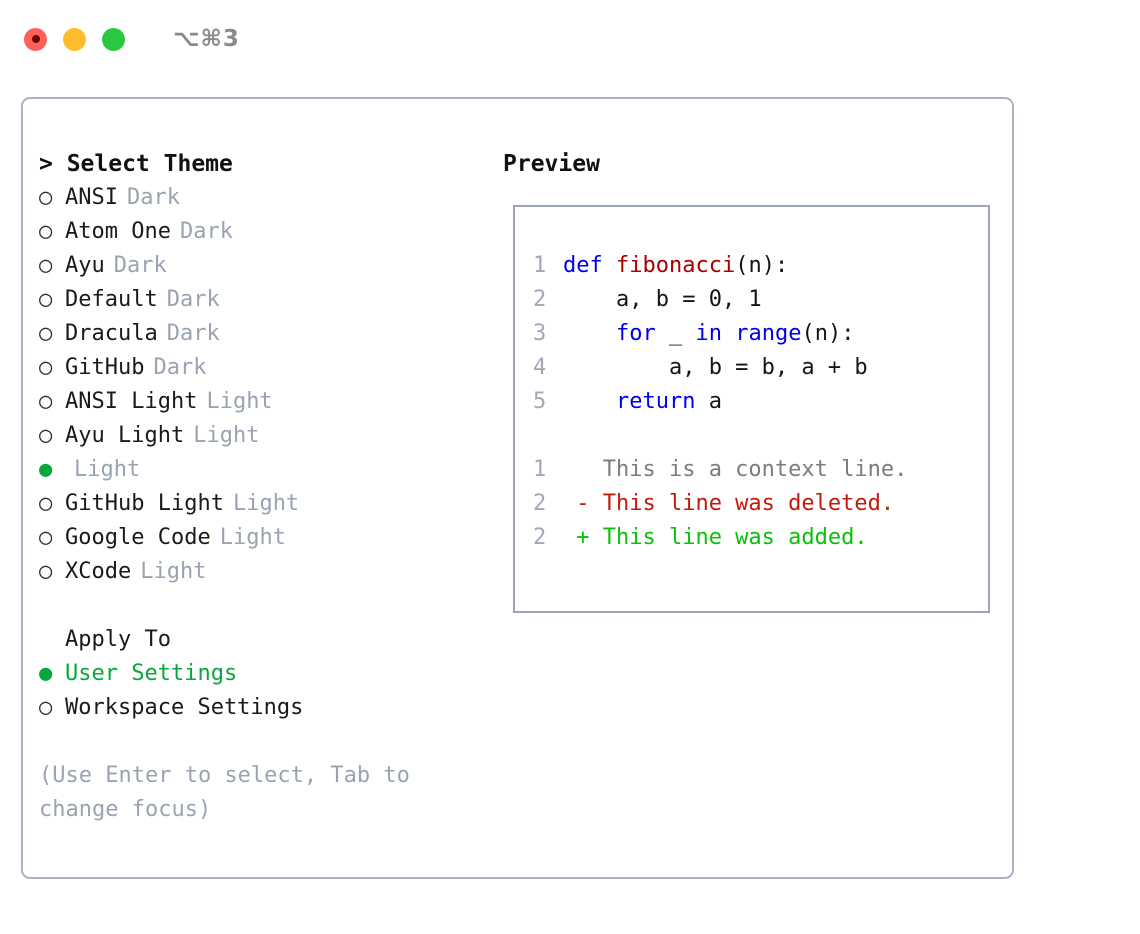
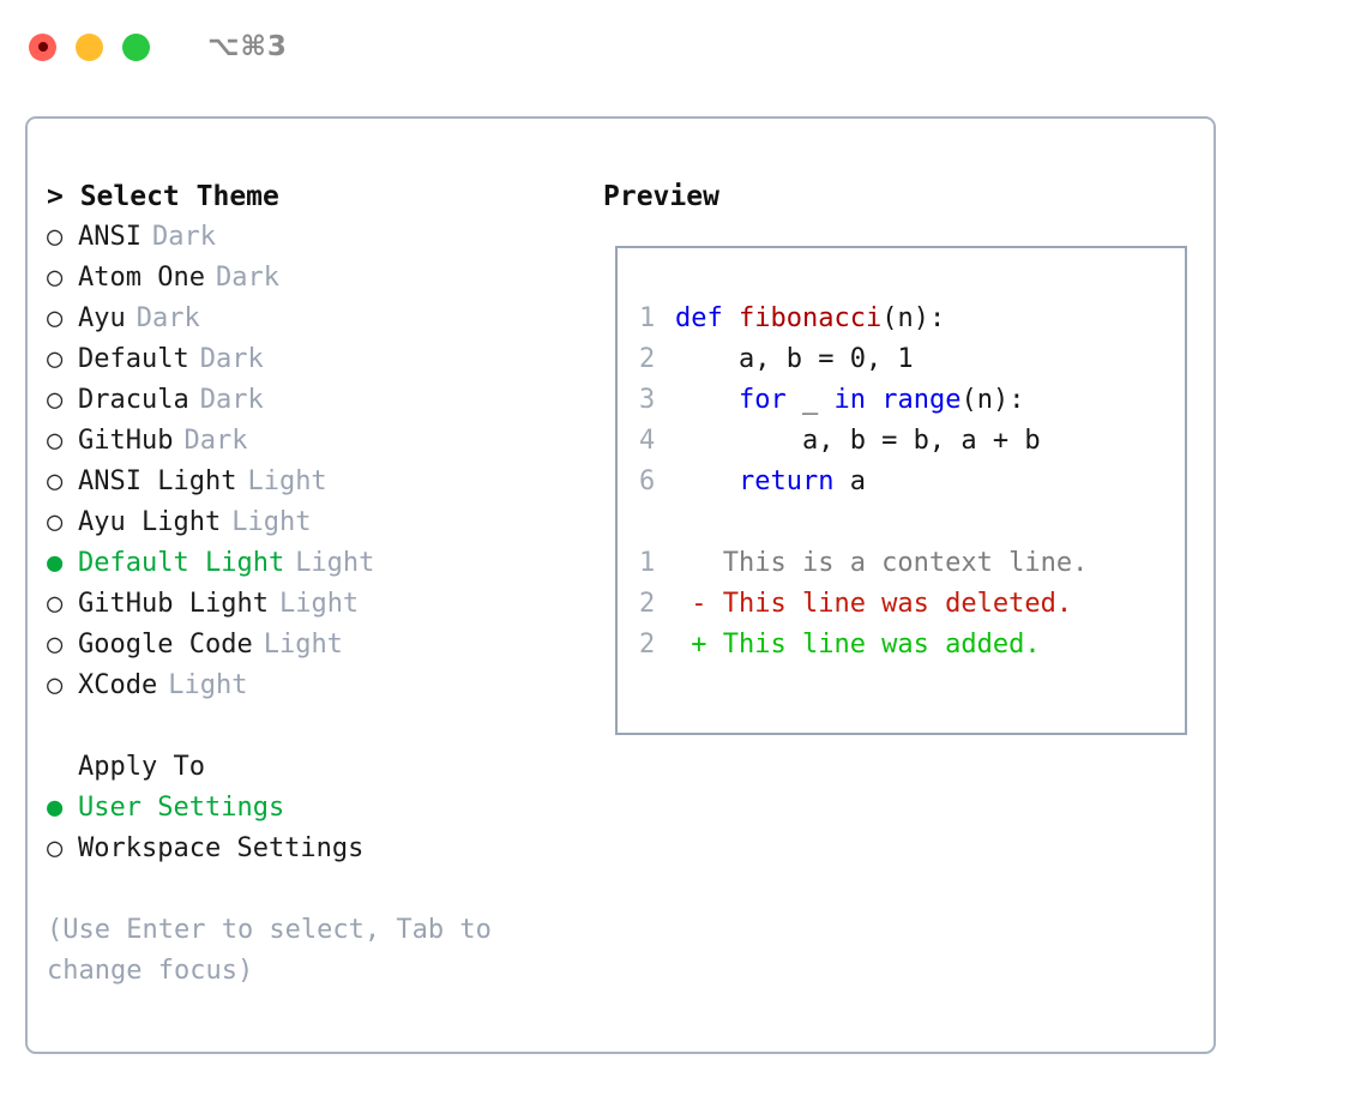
  ⌥⌘3
  > Select Theme
  ○
  ANSI
  Dark
  ○
  Atom One
  Dark
  ○
  Ayu
  Dark
  ○
  Default
  Dark
  ○
  Dracula
  Dark
  ○
  GitHub
  Dark
  ○
  ANSI Light
  Light
  ○
  Ayu Light
  Light
  ●
+ Default Light
  Light
  ○
  GitHub Light
  Light
  ○
  Google Code
  Light
  ○
  XCode
  Light
  Apply To
  ●
  User Settings
  ○
  Workspace Settings
  (Use Enter to select, Tab to change focus)
  Preview
  1
  def fibonacci(n):
  2
  a, b = 0, 1
  3
  for _ in range(n):
  4
  a, b = b, a + b
- 5
+ 6
  return a
  1
  This is a context line.
  2
  - This line was deleted.
  2
  + This line was added.
